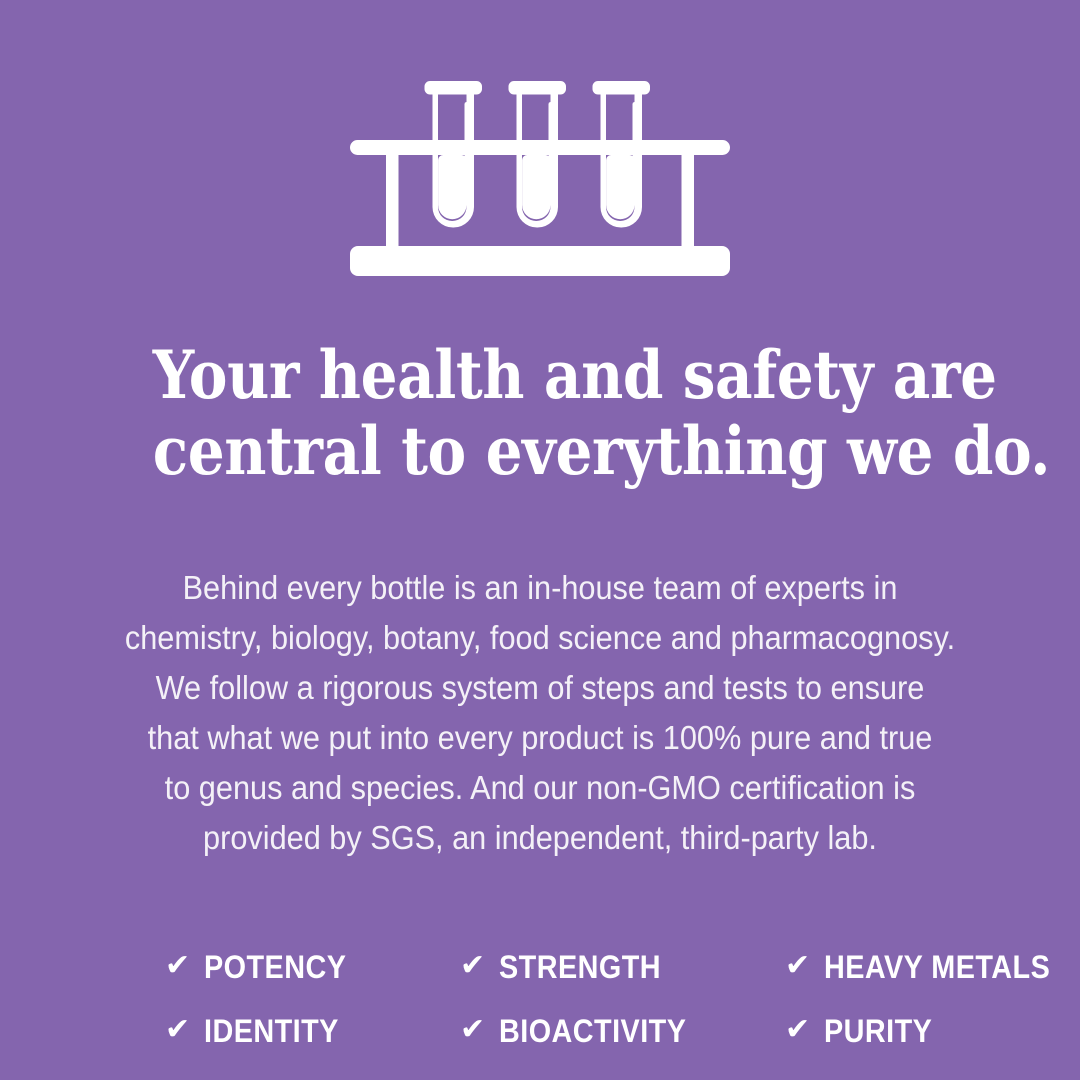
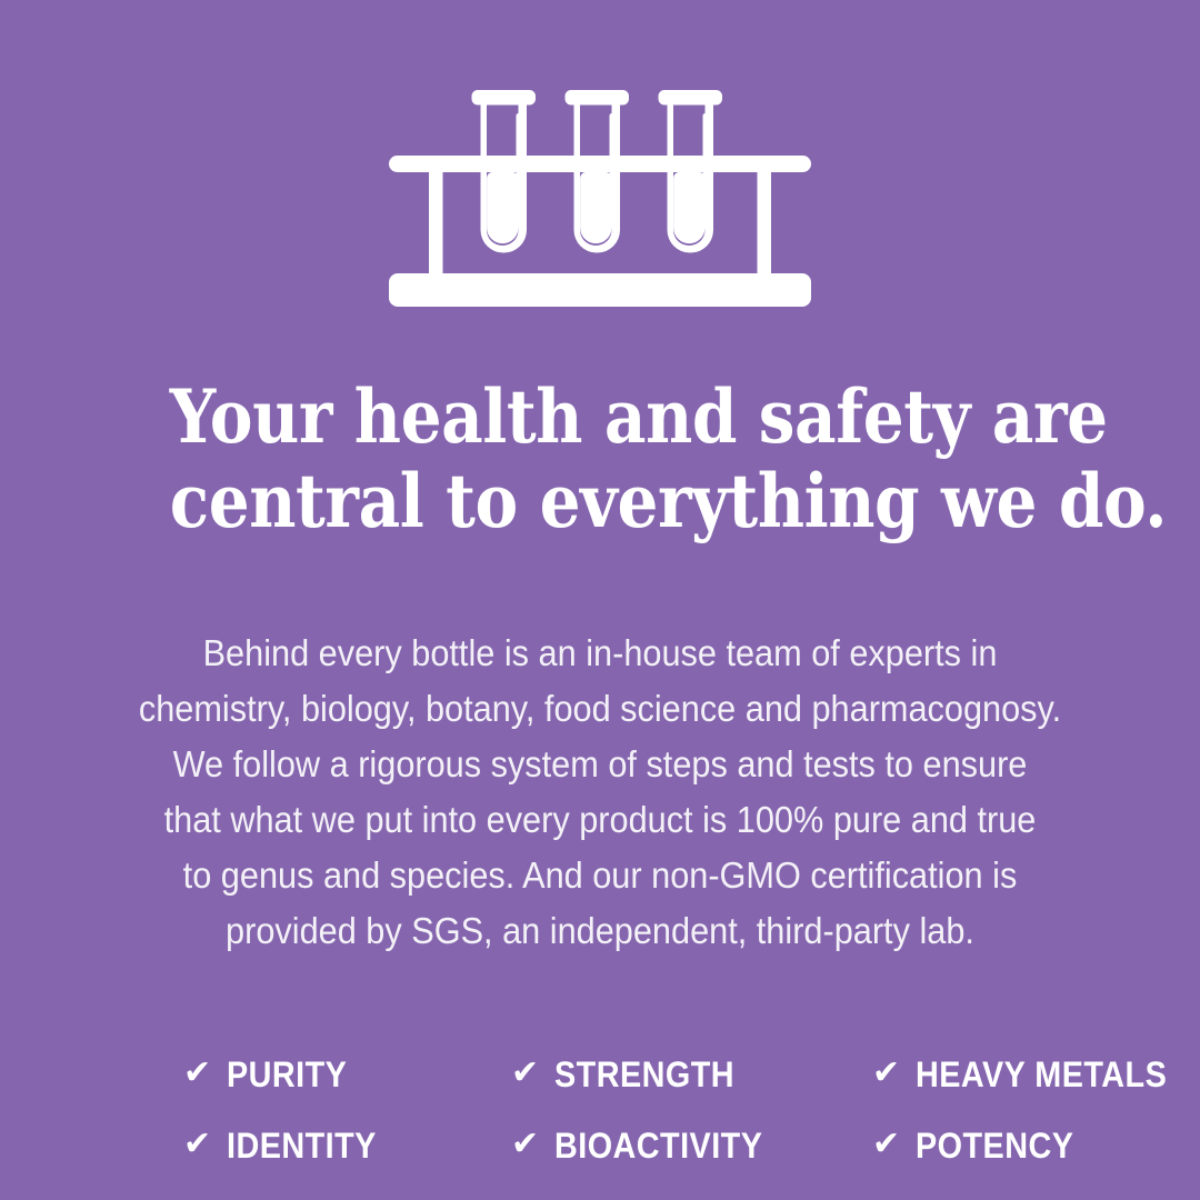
  Your health and safety are
  central to everything we do.
  Behind every bottle is an in-house team of experts in
  chemistry, biology, botany, food science and pharmacognosy.
  We follow a rigorous system of steps and tests to ensure
  that what we put into every product is 100% pure and true
  to genus and species. And our non-GMO certification is
  provided by SGS, an independent, third-party lab.
  ✔
- POTENCY
+ PURITY
  ✔
  STRENGTH
  ✔
  HEAVY METALS
  ✔
  IDENTITY
  ✔
  BIOACTIVITY
  ✔
- PURITY
+ POTENCY
